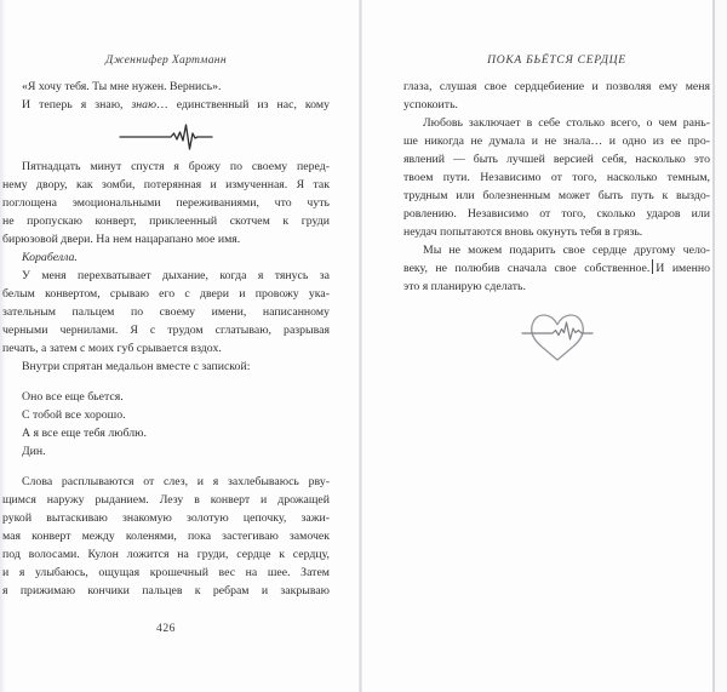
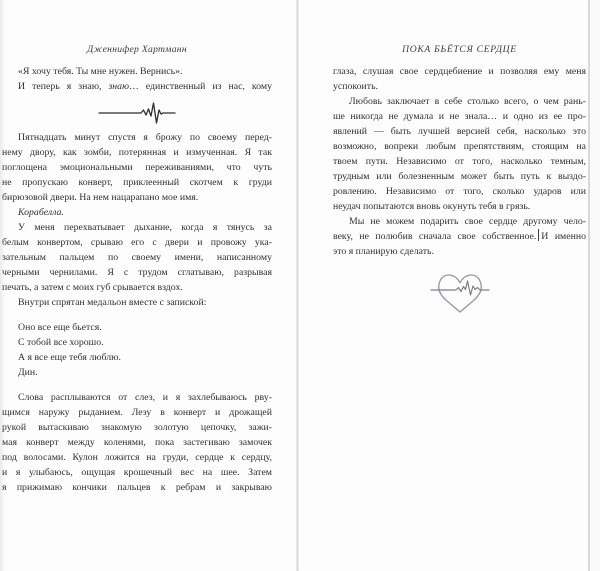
  Дженнифер Хартманн
  «Я хочу тебя. Ты мне нужен. Вернись».
  И теперь я знаю, знаю… единственный из нас, кому
  Пятнадцать минут спустя я брожу по своему перед-
  нему двору, как зомби, потерянная и измученная. Я так
  поглощена эмоциональными переживаниями, что чуть
  не пропускаю конверт, приклеенный скотчем к груди
  бирюзовой двери. На нем нацарапано мое имя.
  Корабелла.
  У меня перехватывает дыхание, когда я тянусь за
  белым конвертом, срываю его с двери и провожу ука-
  зательным пальцем по своему имени, написанному
  черными чернилами. Я с трудом сглатываю, разрывая
  печать, а затем с моих губ срывается вздох.
  Внутри спрятан медальон вместе с запиской:
  Оно все еще бьется.
  С тобой все хорошо.
  А я все еще тебя люблю.
  Дин.
  Слова расплываются от слез, и я захлебываюсь рву-
  щимся наружу рыданием. Лезу в конверт и дрожащей
  рукой вытаскиваю знакомую золотую цепочку, зажи-
  мая конверт между коленями, пока застегиваю замочек
  под волосами. Кулон ложится на груди, сердце к сердцу,
  и я улыбаюсь, ощущая крошечный вес на шее. Затем
  я прижимаю кончики пальцев к ребрам и закрываю
- 426
  ПОКА БЬЁТСЯ СЕРДЦЕ
  глаза, слушая свое сердцебиение и позволяя ему меня
  успокоить.
  Любовь заключает в себе столько всего, о чем рань-
  ше никогда не думала и не знала… и одно из ее про-
  явлений — быть лучшей версией себя, насколько это
+ возможно, вопреки любым препятствиям, стоящим на
  твоем пути. Независимо от того, насколько темным,
  трудным или болезненным может быть путь к выздо-
  ровлению. Независимо от того, сколько ударов или
  неудач попытаются вновь окунуть тебя в грязь.
  Мы не можем подарить свое сердце другому чело-
  веку, не полюбив сначала свое собственное. И именно
  это я планирую сделать.
